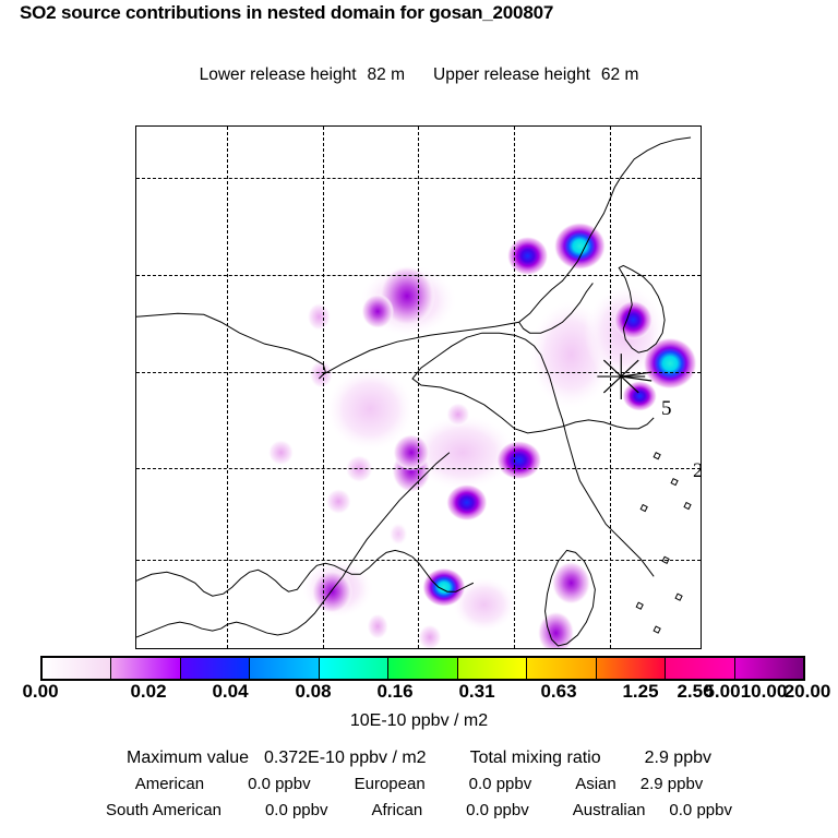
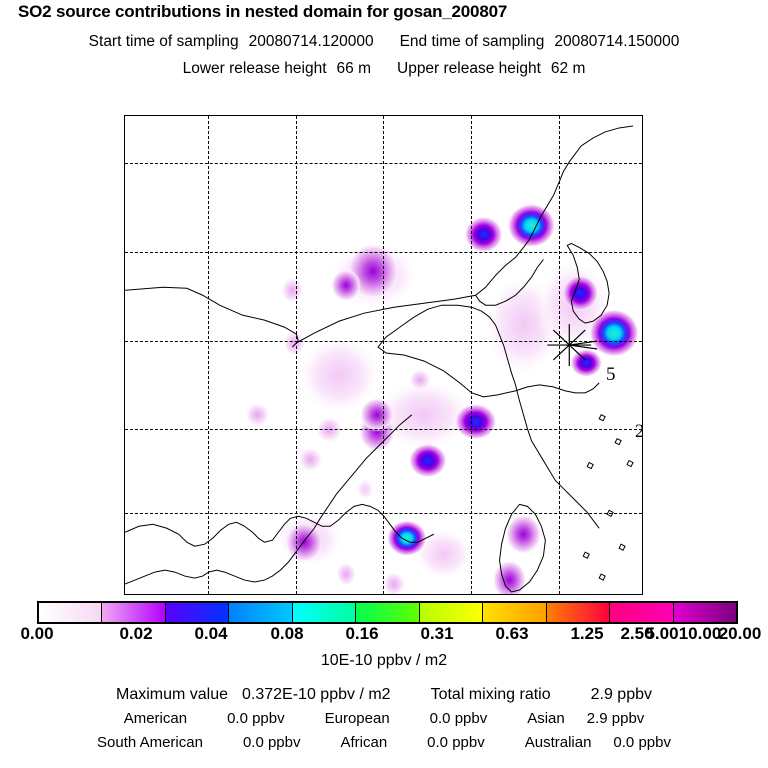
  SO2 source contributions in nested domain for gosan_200807
+ Start time of sampling 20080714.120000 End time of sampling 20080714.150000
- Lower release height 82 m Upper release height 62 m
+ Lower release height 66 m Upper release height 62 m
  5
  2
  0.00
  0.02
  0.04
  0.08
  0.16
  0.31
  0.63
  1.25
  2.50
  5.00
  10.00
  20.00
  10E-10 ppbv / m2
  Maximum value 0.372E-10 ppbv / m2 Total mixing ratio 2.9 ppbv
  American 0.0 ppbv European 0.0 ppbv Asian 2.9 ppbv
  South American 0.0 ppbv African 0.0 ppbv Australian 0.0 ppbv
